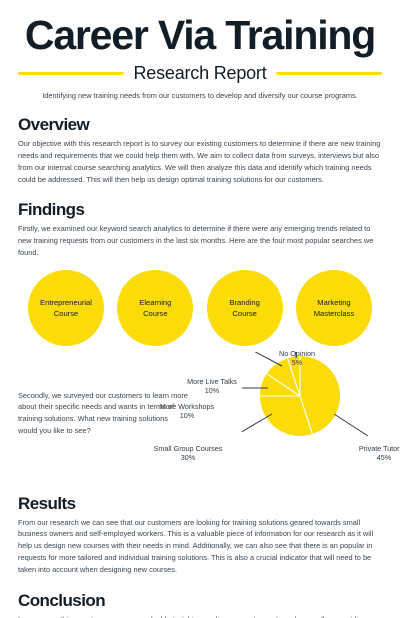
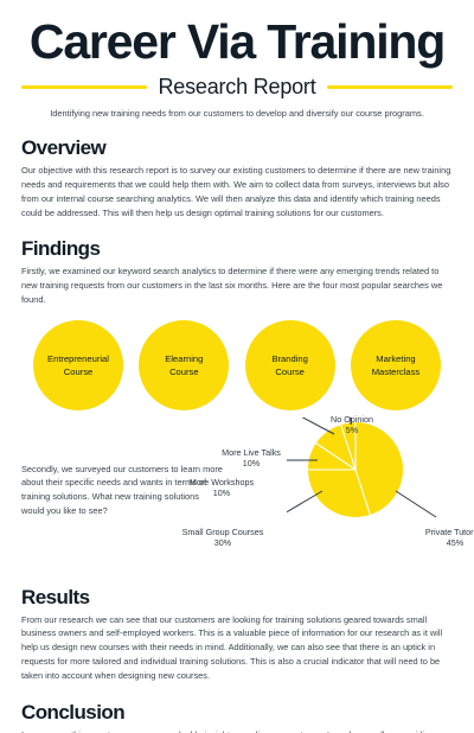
  Career Via Training
  Research Report
  Identifying new training needs from our customers to develop and diversify our course programs.
  Overview
  Our objective with this research report is to survey our existing customers to determine if there are new training needs and requirements that we could help them with. We aim to collect data from surveys, interviews but also from our internal course searching analytics. We will then analyze this data and identify which training needs could be addressed. This will then help us design optimal training solutions for our customers.
  Findings
  Firstly, we examined our keyword search analytics to determine if there were any emerging trends related to new training requests from our customers in the last six months. Here are the four most popular searches we found.
  Entrepreneurial
  Course
  Elearning
  Course
  Branding
  Course
  Marketing
  Masterclass
  Secondly, we surveyed our customers to learn more about their specific needs and wants in terms of training solutions. What new training solutions would you like to see?
  No Opinion
  5%
  More Live Talks
  10%
  More Workshops
  10%
  Small Group Courses
  30%
  Private Tutor
  45%
  Results
- From our research we can see that our customers are looking for training solutions geared towards small business owners and self-employed workers. This is a valuable piece of information for our research as it will help us design new courses with their needs in mind. Additionally, we can also see that there is an popular in requests for more tailored and individual training solutions. This is also a crucial indicator that will need to be taken into account when designing new courses.
+ From our research we can see that our customers are looking for training solutions geared towards small business owners and self-employed workers. This is a valuable piece of information for our research as it will help us design new courses with their needs in mind. Additionally, we can also see that there is an uptick in requests for more tailored and individual training solutions. This is also a crucial indicator that will need to be taken into account when designing new courses.
  Conclusion
